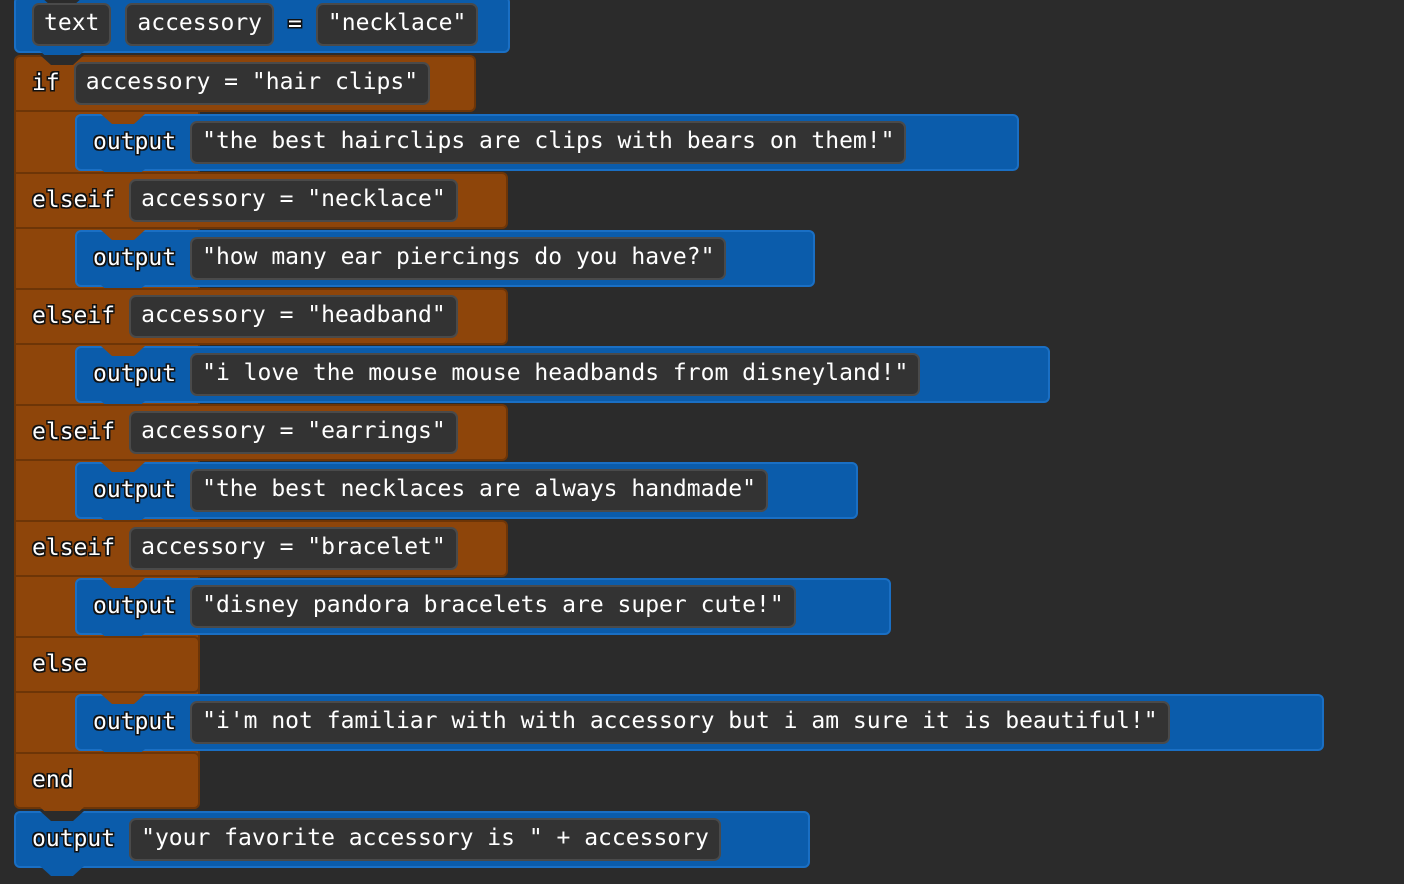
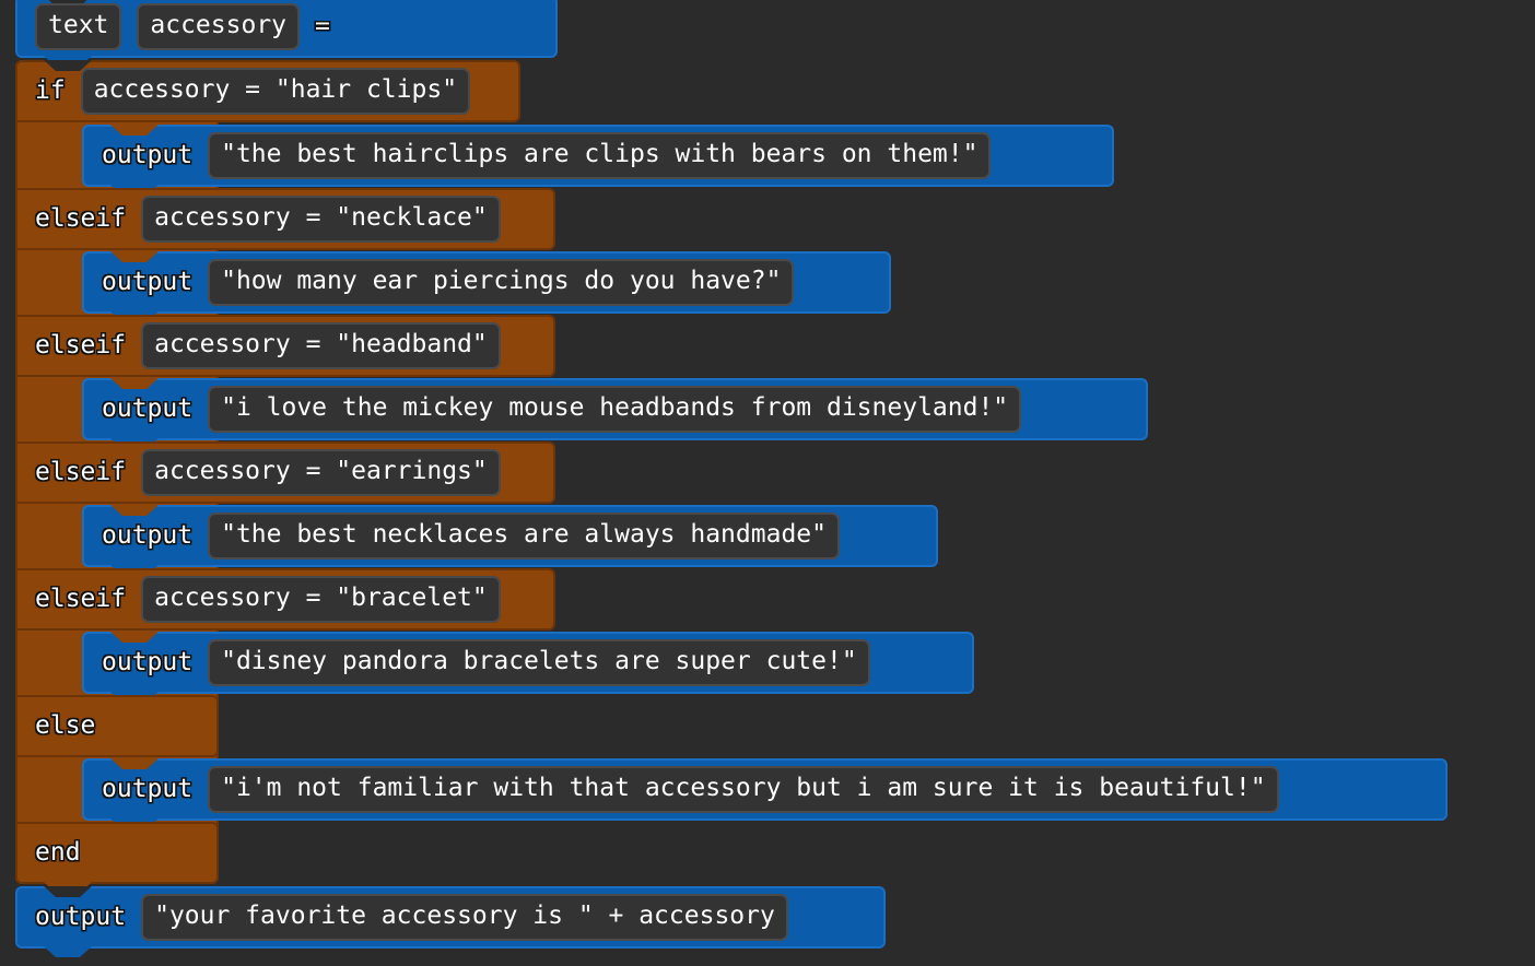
  text
  accessory
  =
- "necklace"
  if
  accessory = "hair clips"
  output
  "the best hairclips are clips with bears on them!"
  elseif
  accessory = "necklace"
  output
  "how many ear piercings do you have?"
  elseif
  accessory = "headband"
  output
- "i love the mouse mouse headbands from disneyland!"
+ "i love the mickey mouse headbands from disneyland!"
  elseif
  accessory = "earrings"
  output
  "the best necklaces are always handmade"
  elseif
  accessory = "bracelet"
  output
  "disney pandora bracelets are super cute!"
  else
  output
- "i'm not familiar with with accessory but i am sure it is beautiful!"
+ "i'm not familiar with that accessory but i am sure it is beautiful!"
  end
  output
  "your favorite accessory is " + accessory
